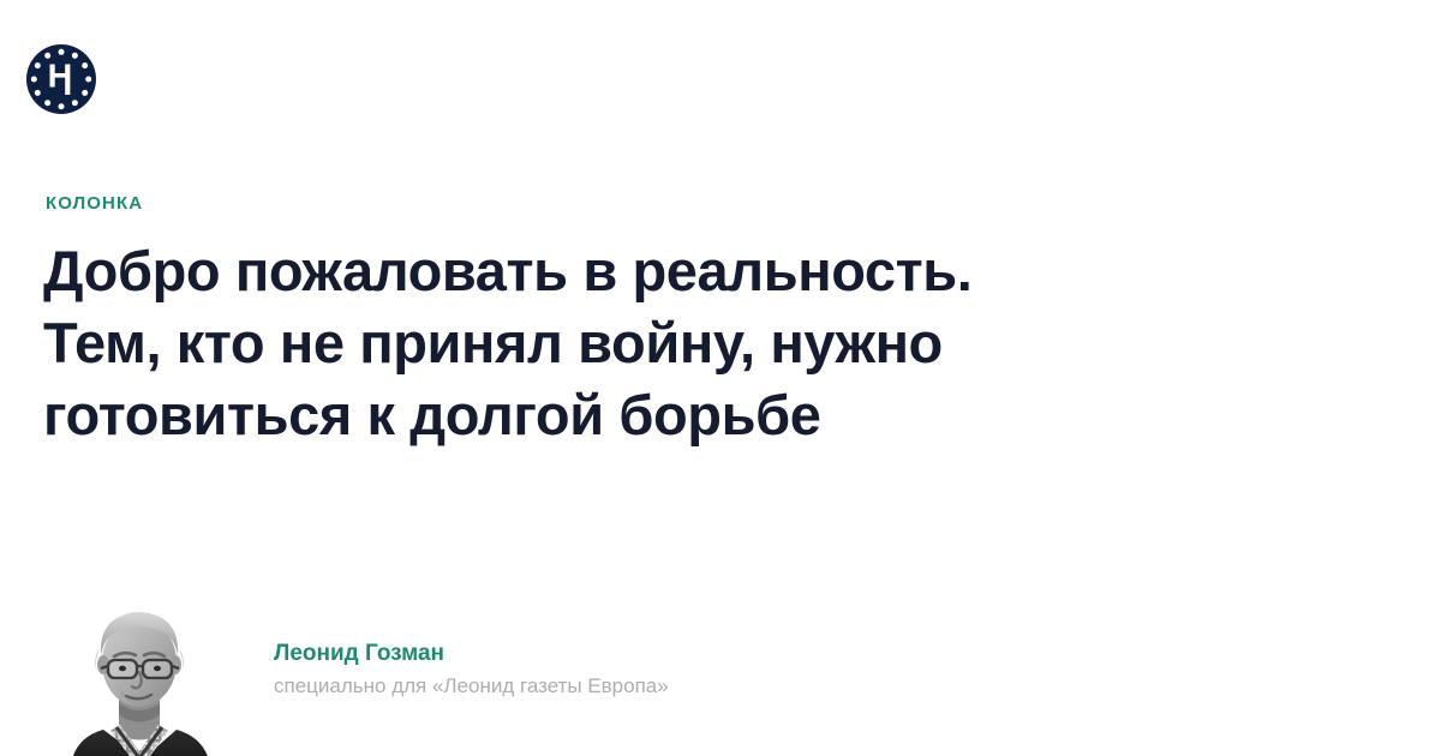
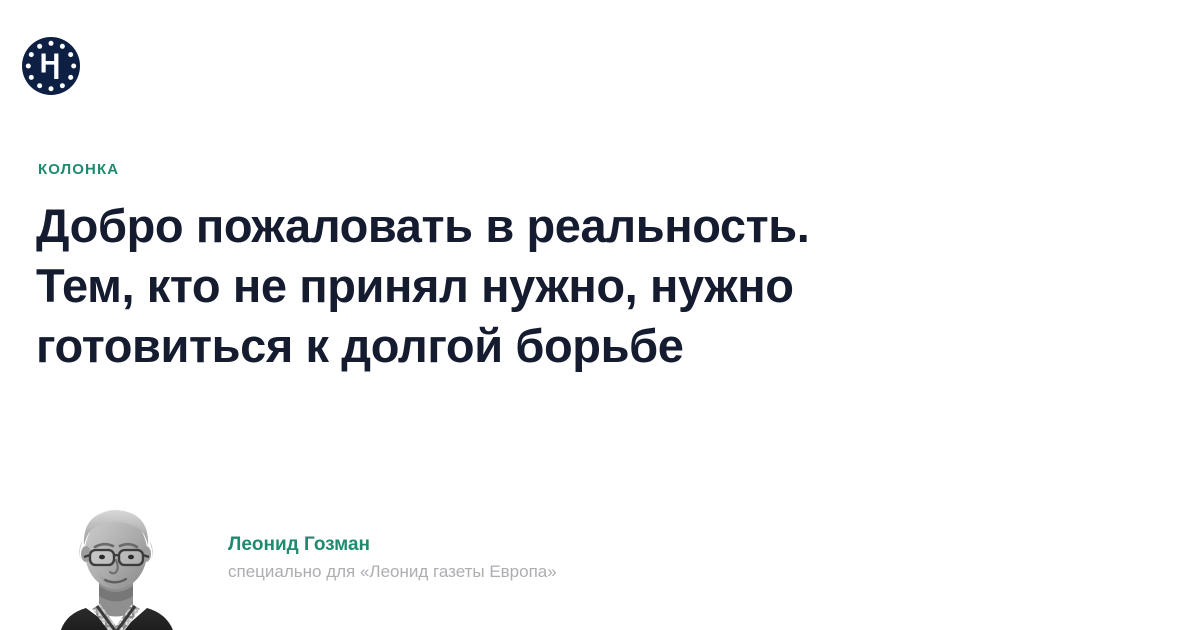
  КОЛОНКА
  Добро пожаловать в реальность.
- Тем, кто не принял войну, нужно
+ Тем, кто не принял нужно, нужно
  готовиться к долгой борьбе
  Леонид Гозман
  специально для «Леонид газеты Европа»
